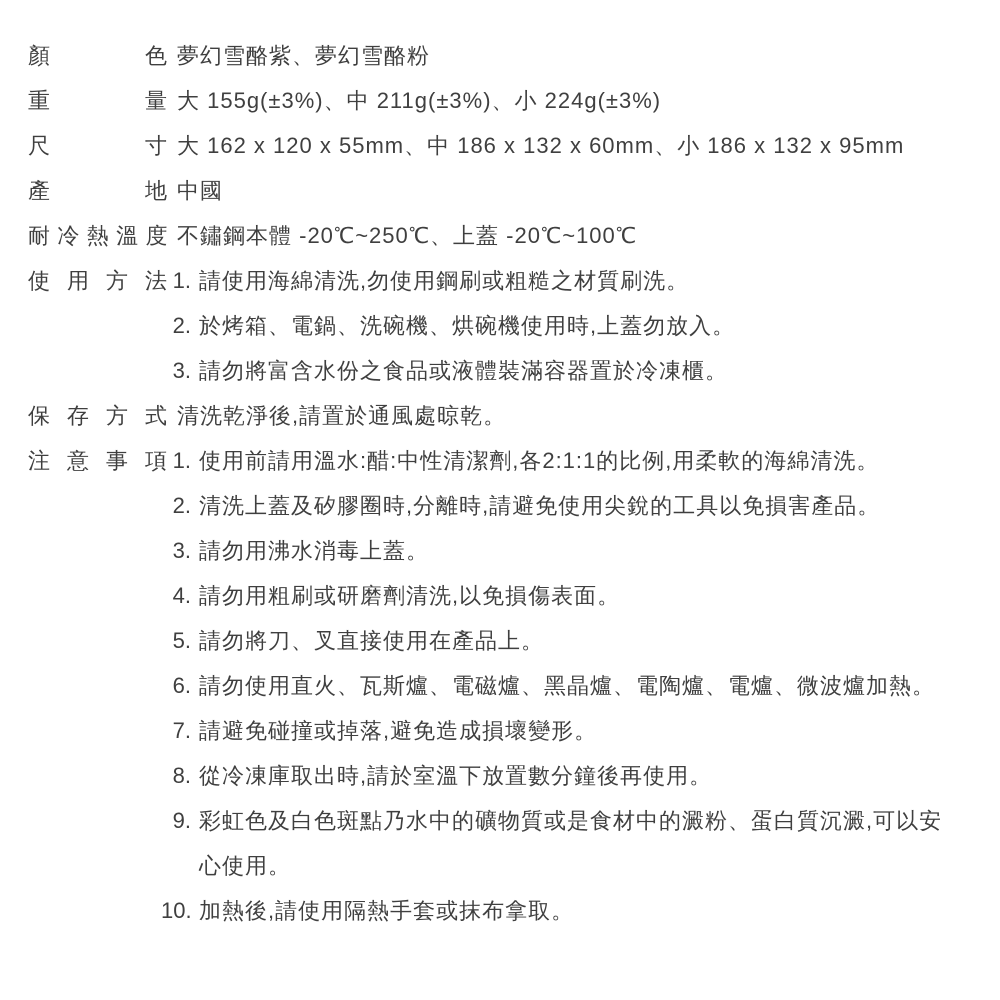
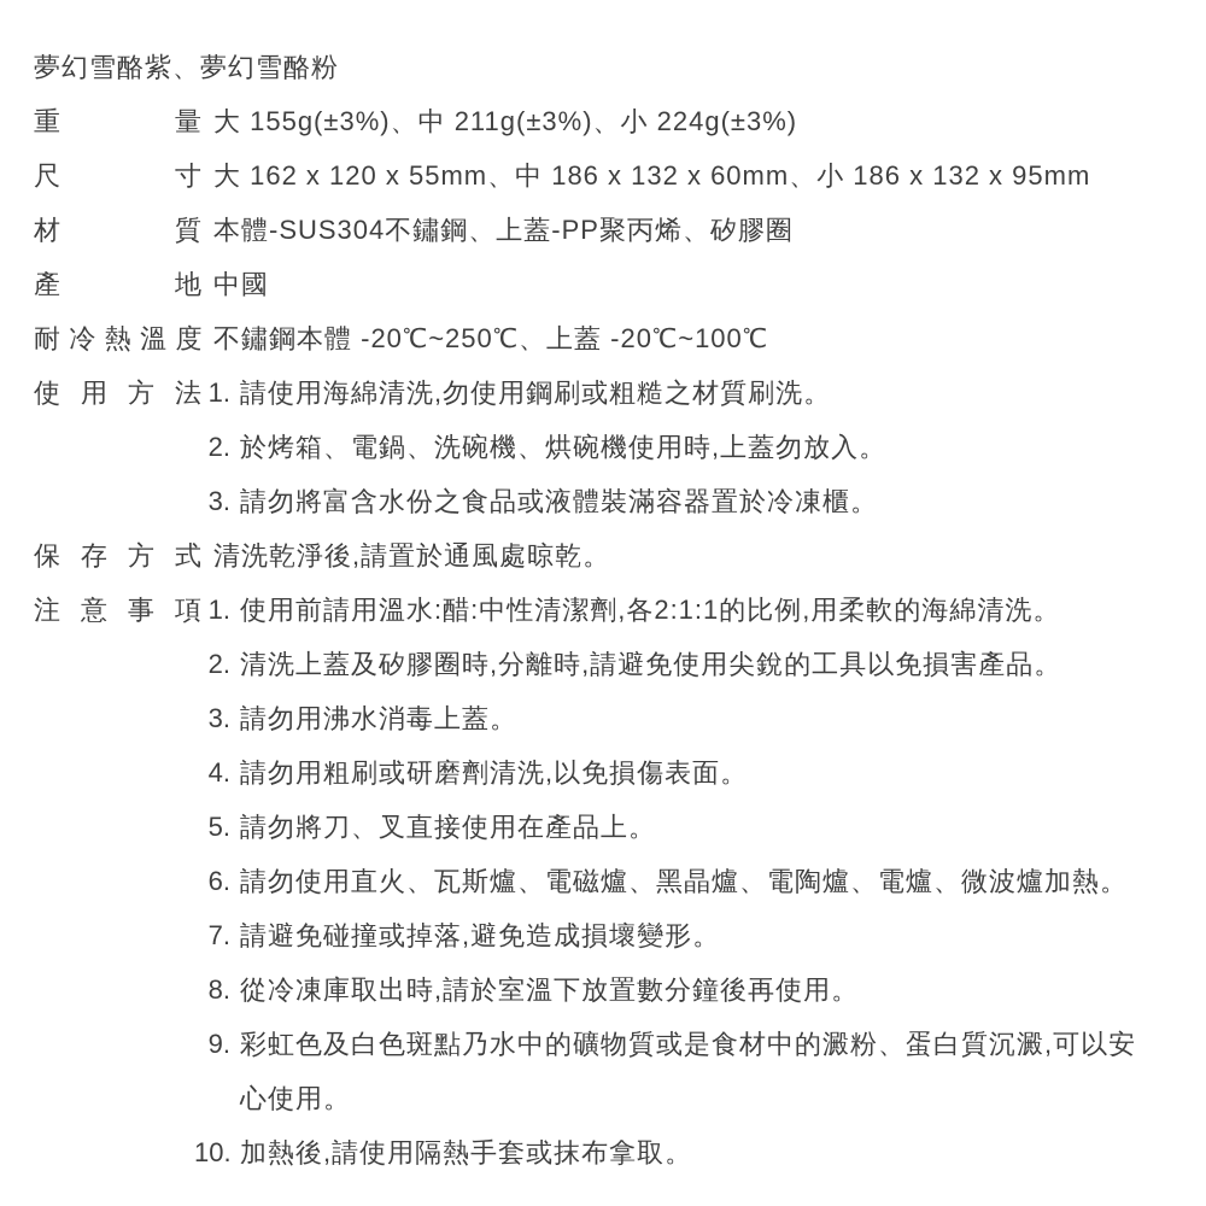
- 顏色
  夢幻雪酪紫、夢幻雪酪粉
  重量
  大 155g(±3%)、中 211g(±3%)、小 224g(±3%)
  尺寸
  大 162 x 120 x 55mm、中 186 x 132 x 60mm、小 186 x 132 x 95mm
+ 材質
+ 本體-SUS304不鏽鋼、上蓋-PP聚丙烯、矽膠圈
  產地
  中國
  耐冷熱溫度
  不鏽鋼本體 -20℃~250℃、上蓋 -20℃~100℃
  使用方法
  1.
  請使用海綿清洗,勿使用鋼刷或粗糙之材質刷洗。
  2.
  於烤箱、電鍋、洗碗機、烘碗機使用時,上蓋勿放入。
  3.
  請勿將富含水份之食品或液體裝滿容器置於冷凍櫃。
  保存方式
  清洗乾淨後,請置於通風處晾乾。
  注意事項
  1.
  使用前請用溫水:醋:中性清潔劑,各2:1:1的比例,用柔軟的海綿清洗。
  2.
  清洗上蓋及矽膠圈時,分離時,請避免使用尖銳的工具以免損害產品。
  3.
  請勿用沸水消毒上蓋。
  4.
  請勿用粗刷或研磨劑清洗,以免損傷表面。
  5.
  請勿將刀、叉直接使用在產品上。
  6.
  請勿使用直火、瓦斯爐、電磁爐、黑晶爐、電陶爐、電爐、微波爐加熱。
  7.
  請避免碰撞或掉落,避免造成損壞變形。
  8.
  從冷凍庫取出時,請於室溫下放置數分鐘後再使用。
  9.
  彩虹色及白色斑點乃水中的礦物質或是食材中的澱粉、蛋白質沉澱,可以安心使用。
  10.
  加熱後,請使用隔熱手套或抹布拿取。
